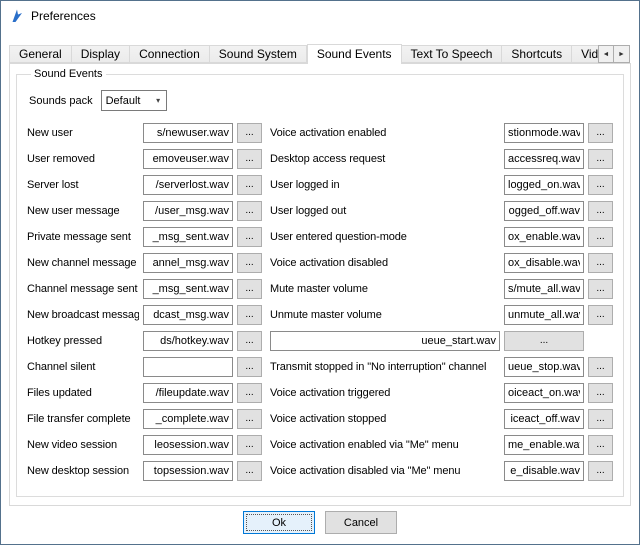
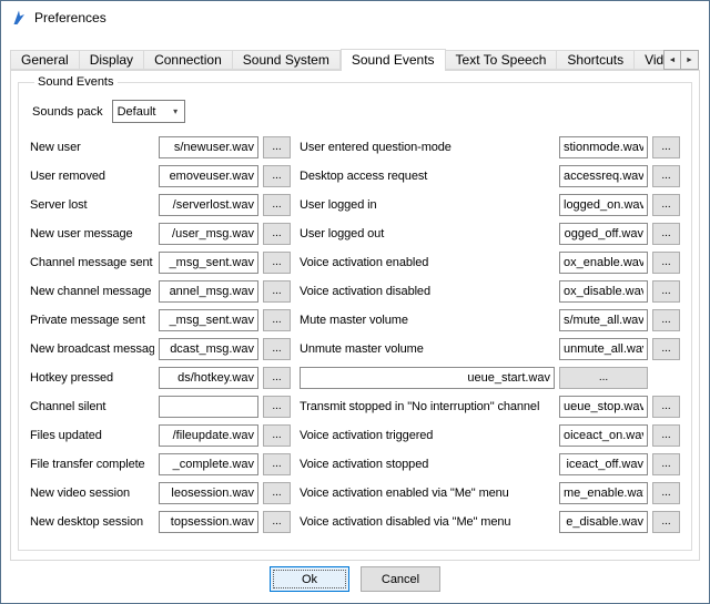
  Preferences
  General
  Display
  Connection
  Sound System
  Sound Events
  Text To Speech
  Shortcuts
  Sound Events
  Sounds pack
  Default
  ▾
  New user
  s/newuser.wav
  ...
  User removed
  emoveuser.wav
  ...
  Server lost
  /serverlost.wav
  ...
  New user message
  /user_msg.wav
  ...
- Private message sent
+ Channel message sent
  _msg_sent.wav
  ...
  New channel message
  annel_msg.wav
  ...
- Channel message sent
+ Private message sent
  _msg_sent.wav
  ...
  New broadcast messag
  dcast_msg.wav
  ...
  Hotkey pressed
  ds/hotkey.wav
  ...
  Channel silent
  ...
  Files updated
  /fileupdate.wav
  ...
  File transfer complete
  _complete.wav
  ...
  New video session
  leosession.wav
  ...
  New desktop session
  topsession.wav
  ...
- Voice activation enabled
+ User entered question-mode
  stionmode.wav
  ...
  Desktop access request
  accessreq.wav
  ...
  User logged in
  logged_on.wav
  ...
  User logged out
  ogged_off.wav
  ...
- User entered question-mode
+ Voice activation enabled
  ox_enable.wav
  ...
  Voice activation disabled
  ox_disable.wa
  ...
  Mute master volume
  s/mute_all.wav
  ...
  Unmute master volume
  unmute_all.wa
  ...
  ueue_start.wav
  ...
  Transmit stopped in "No interruption" channel
  ueue_stop.wav
  ...
  Voice activation triggered
  oiceact_on.wa
  ...
  Voice activation stopped
  iceact_off.wav
  ...
  Voice activation enabled via "Me" menu
  me_enable.wa
  ...
  Voice activation disabled via "Me" menu
  e_disable.wav
  ...
  Ok
  Cancel
